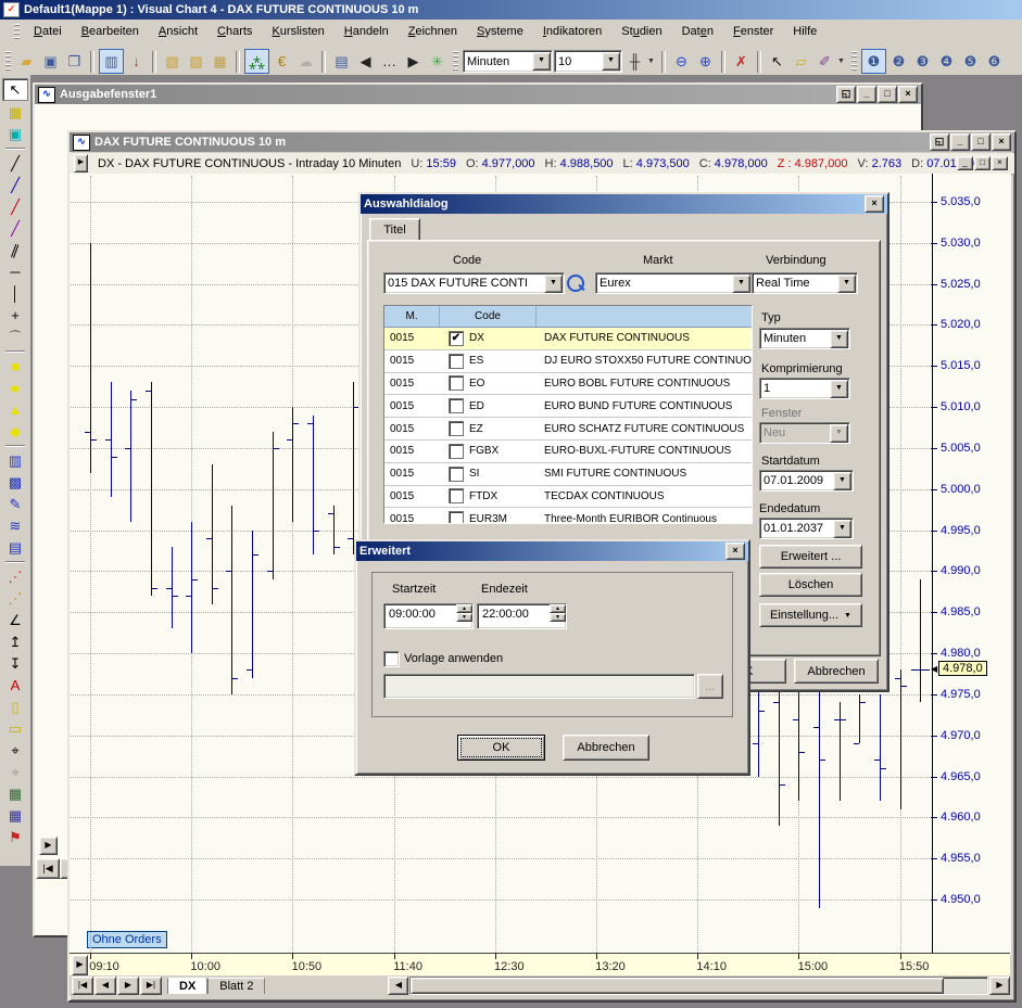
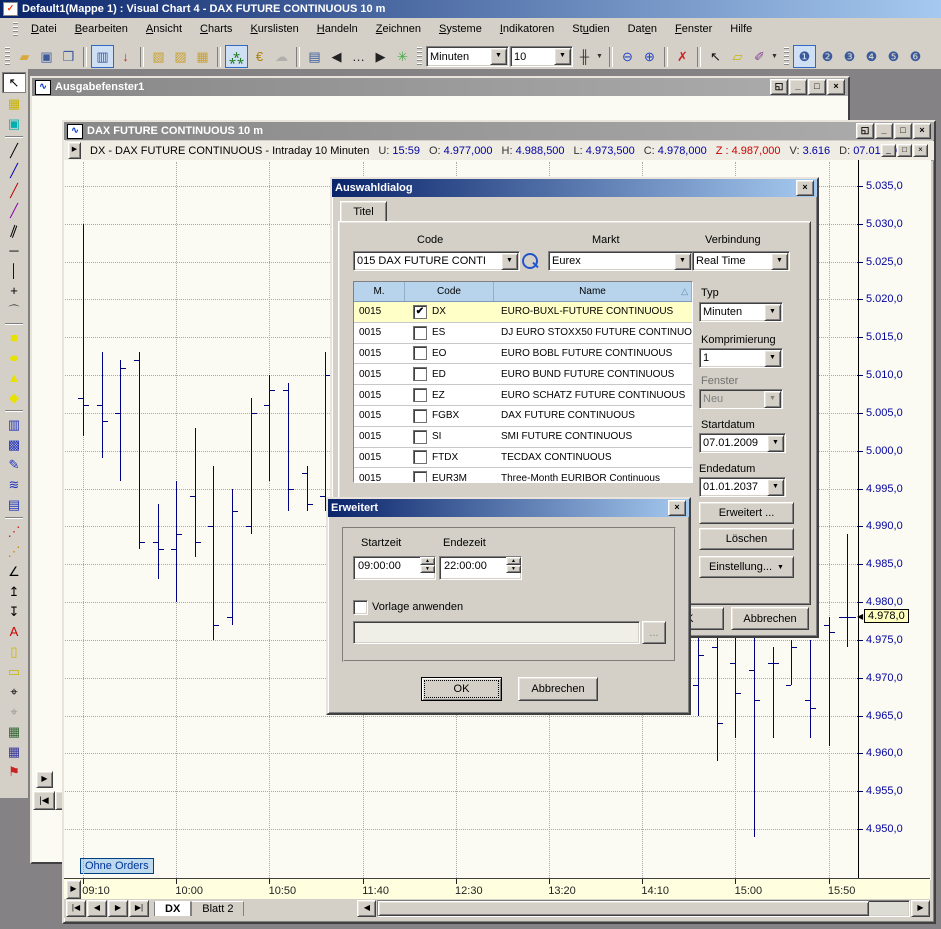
  ✓
  Default1(Mappe 1) : Visual Chart 4 - DAX FUTURE CONTINUOUS 10 m
  Datei
  Bearbeiten
  Ansicht
  Charts
  Kurslisten
  Handeln
  Zeichnen
  Systeme
  Indikatoren
  Studien
  Daten
  Fenster
  Hilfe
  ▰
  ▣
  ❒
  ▥
  ↓
  ▧
  ▨
  ▦
  ⁂
  €
  ☁
  ▤
  ◀
  …
  ▶
  ✳
  Minuten
  10
  ╫
  ⊖
  ⊕
  ✗
  ↖
  ▱
  ✐
  ❶
  ❷
  ❸
  ❹
  ❺
  ❻
  ↖
  ▦
  ▣
  ╱
  ╱
  ╱
  ╱
  ─
  │
  +
  ⌒
  ■
  ●
  ▲
  ◆
  ▥
  ▩
  ✎
  ≋
  ▤
  ⋰
  ⋰
  ∠
  ↥
  ↧
  A
  ▯
  ▭
  ⌖
  ⌖
  ▦
  ▦
  ⚑
  ∿
  Ausgabefenster1
  ◱
  _
  □
  ×
  ▶
  |◀
  ∿
  DAX FUTURE CONTINUOUS 10 m
  ◱
  _
  □
  ×
  DX - DAX FUTURE CONTINUOUS - Intraday 10 Minuten
  U: 15:59
  O: 4.977,000
  H: 4.988,500
  L: 4.973,500
  C: 4.978,000
  Z : 4.987,000
- V: 2.763
+ V: 3.616
  _
  □
  ×
  ▶
  |◀
  ◀
  ▶
  ▶|
  DX
  Blatt 2
  ◀
  ▶
  Ohne Orders
  5.035,0
  5.030,0
  5.025,0
  5.020,0
  5.015,0
  5.010,0
  5.005,0
  5.000,0
  4.995,0
  4.990,0
  4.985,0
  4.980,0
  4.975,0
  4.970,0
  4.965,0
  4.960,0
  4.955,0
  4.950,0
  ◀
  4.978,0
  09:10
  10:00
  10:50
  11:40
  12:30
  13:20
  14:10
  15:00
  15:50
  Auswahldialog
  ×
  Titel
  Code
  015 DAX FUTURE CONTI
  Markt
  Eurex
  Verbindung
  Real Time
  M.
  Code
+ Name
+ △
  0015
  ✔
  DX
- DAX FUTURE CONTINUOUS
+ EURO-BUXL-FUTURE CONTINUOUS
  0015
  ES
  DJ EURO STOXX50 FUTURE CONTINUO
  0015
  EO
  EURO BOBL FUTURE CONTINUOUS
  0015
  ED
  EURO BUND FUTURE CONTINUOUS
  0015
  EZ
  EURO SCHATZ FUTURE CONTINUOUS
  0015
  FGBX
- EURO-BUXL-FUTURE CONTINUOUS
+ DAX FUTURE CONTINUOUS
  0015
  SI
  SMI FUTURE CONTINUOUS
  0015
  FTDX
  TECDAX CONTINUOUS
  0015
  EUR3M
  Three-Month EURIBOR Continuous
  Typ
  Minuten
  Komprimierung
  1
  Fenster
  Neu
  Startdatum
  07.01.2009
  Endedatum
  01.01.2037
  Erweitert ...
  Löschen
  Einstellung...
  Abbrechen
  Erweitert
  ×
  Startzeit
  Endezeit
  09:00:00
  22:00:00
  Vorlage anwenden
  ...
  OK
  Abbrechen
